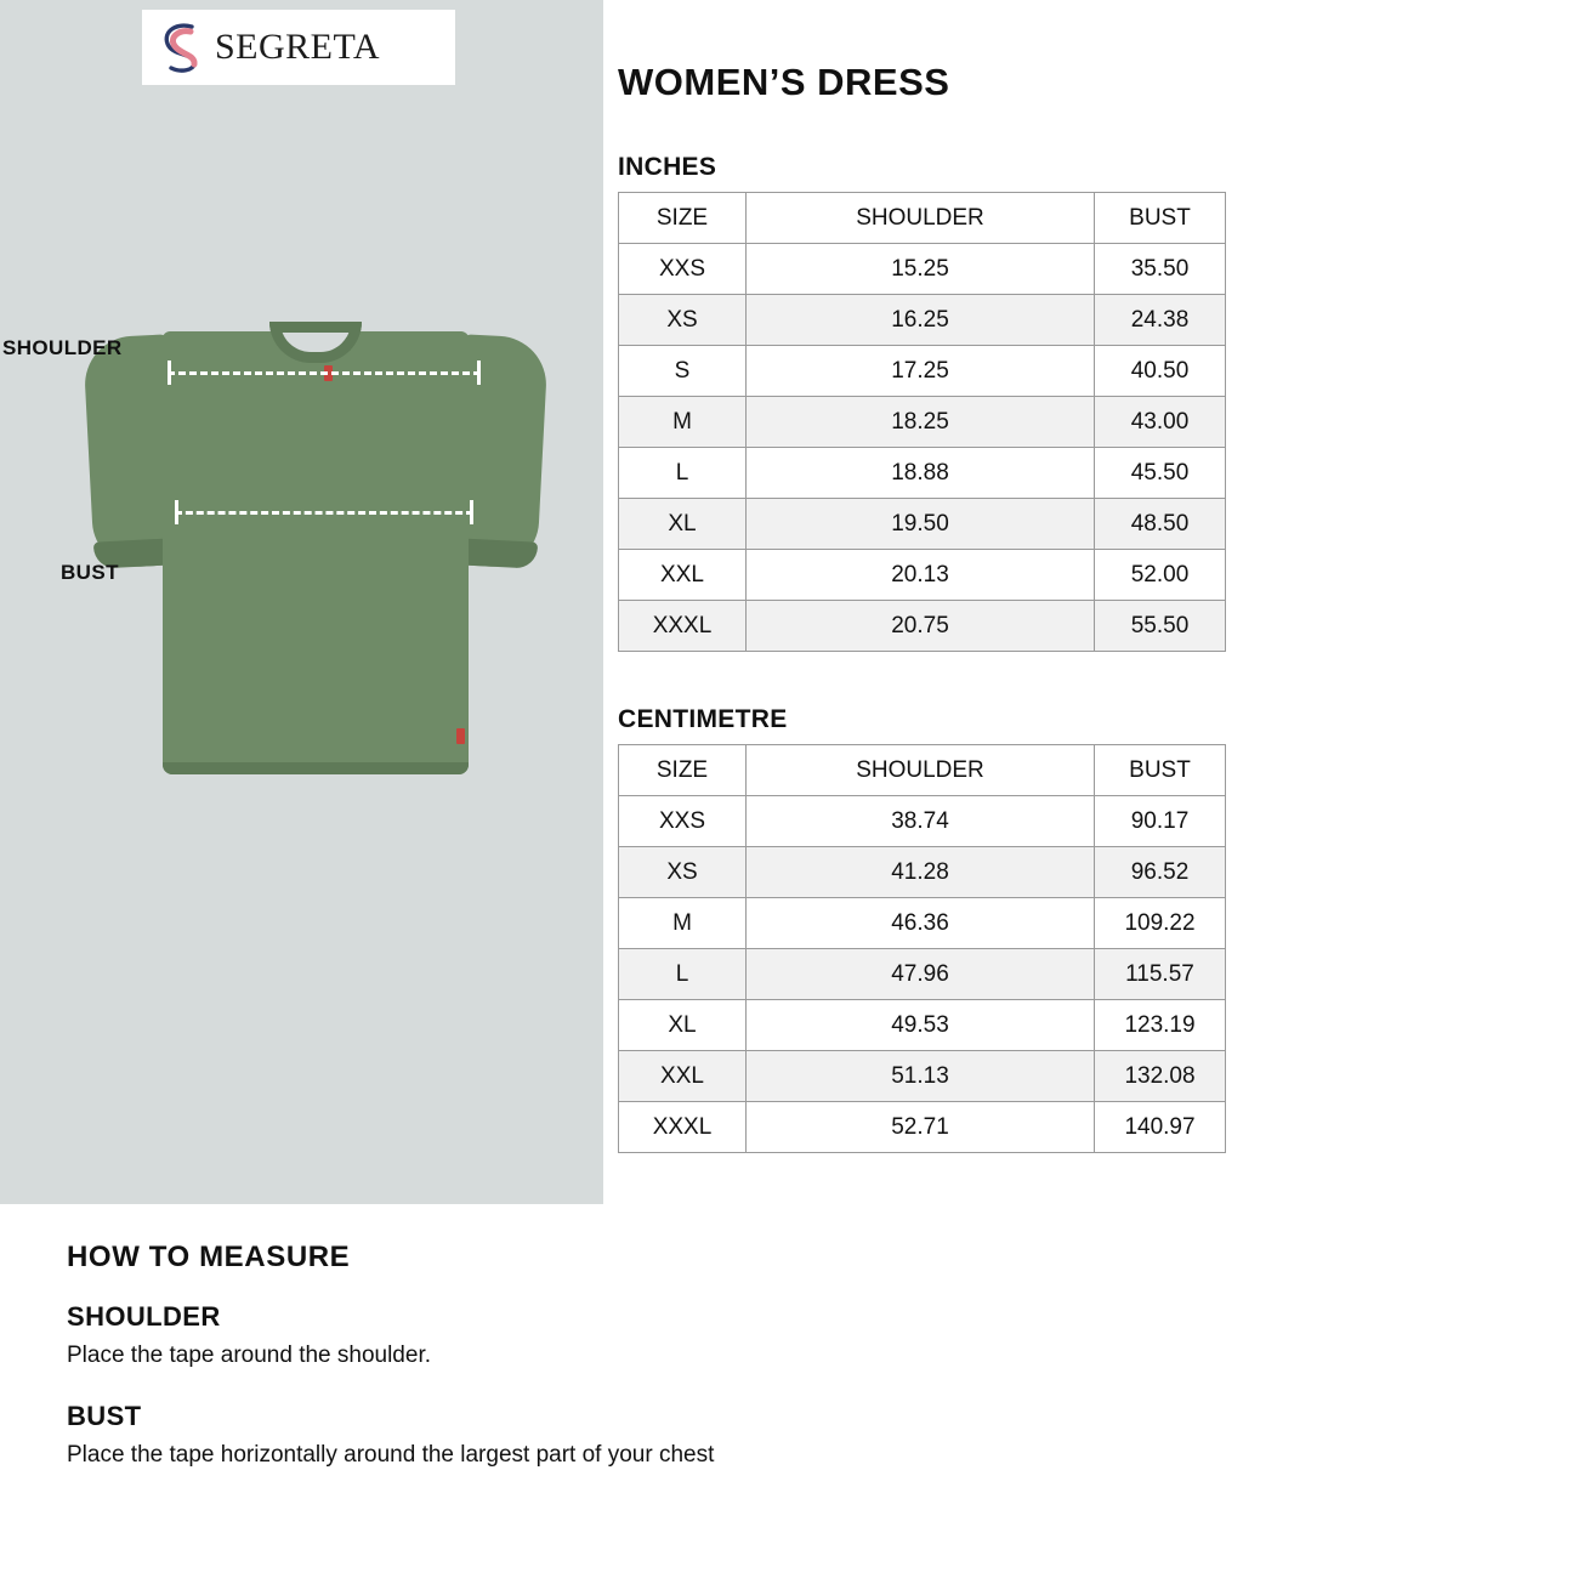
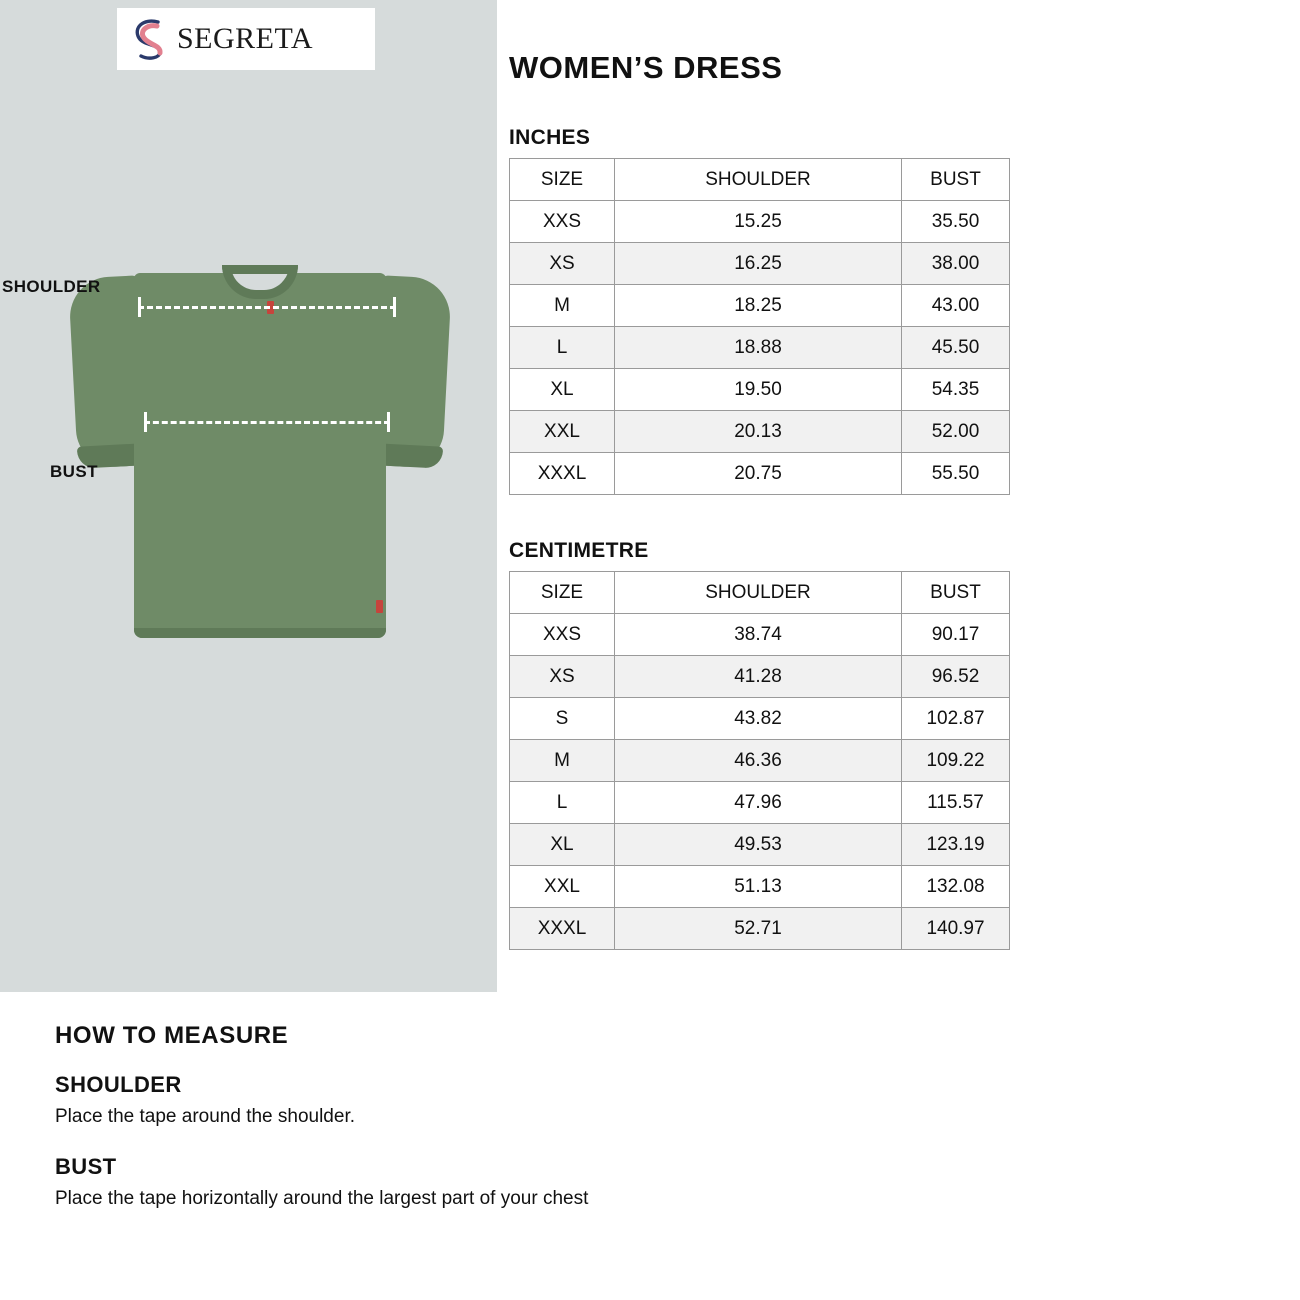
  SEGRETA
  SHOULDER
  BUST
  WOMEN’S DRESS
  INCHES
  SIZE	SHOULDER	BUST
  XXS	15.25	35.50
- XS	16.25	24.38
+ XS	16.25	38.00
- S	17.25	40.50
  M	18.25	43.00
  L	18.88	45.50
- XL	19.50	48.50
+ XL	19.50	54.35
  XXL	20.13	52.00
  XXXL	20.75	55.50
  CENTIMETRE
  SIZE	SHOULDER	BUST
  XXS	38.74	90.17
  XS	41.28	96.52
+ S	43.82	102.87
  M	46.36	109.22
  L	47.96	115.57
  XL	49.53	123.19
  XXL	51.13	132.08
  XXXL	52.71	140.97
  HOW TO MEASURE
  SHOULDER
  Place the tape around the shoulder.
  BUST
  Place the tape horizontally around the largest part of your chest
